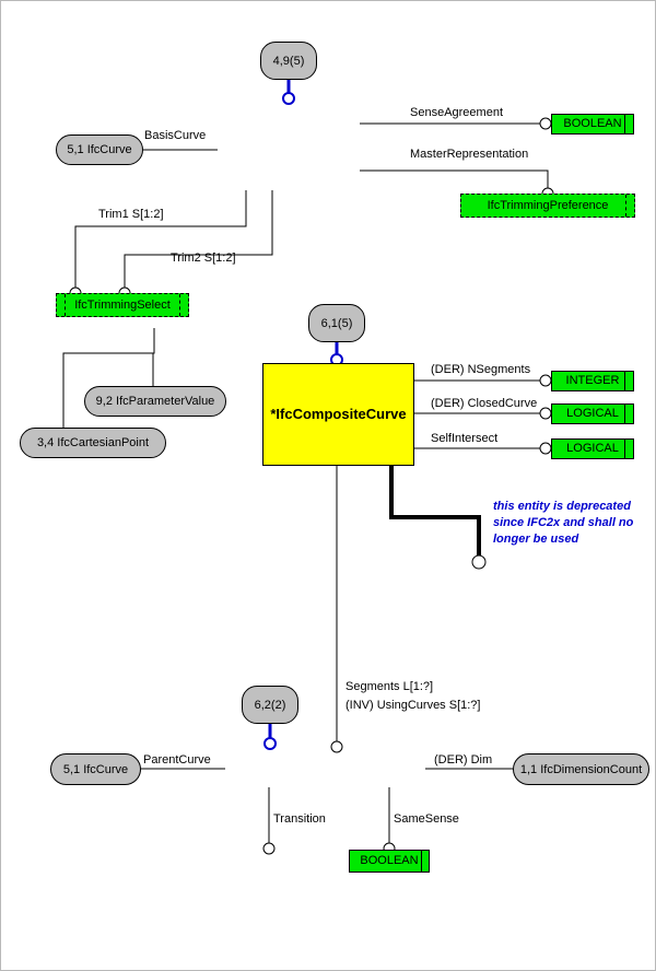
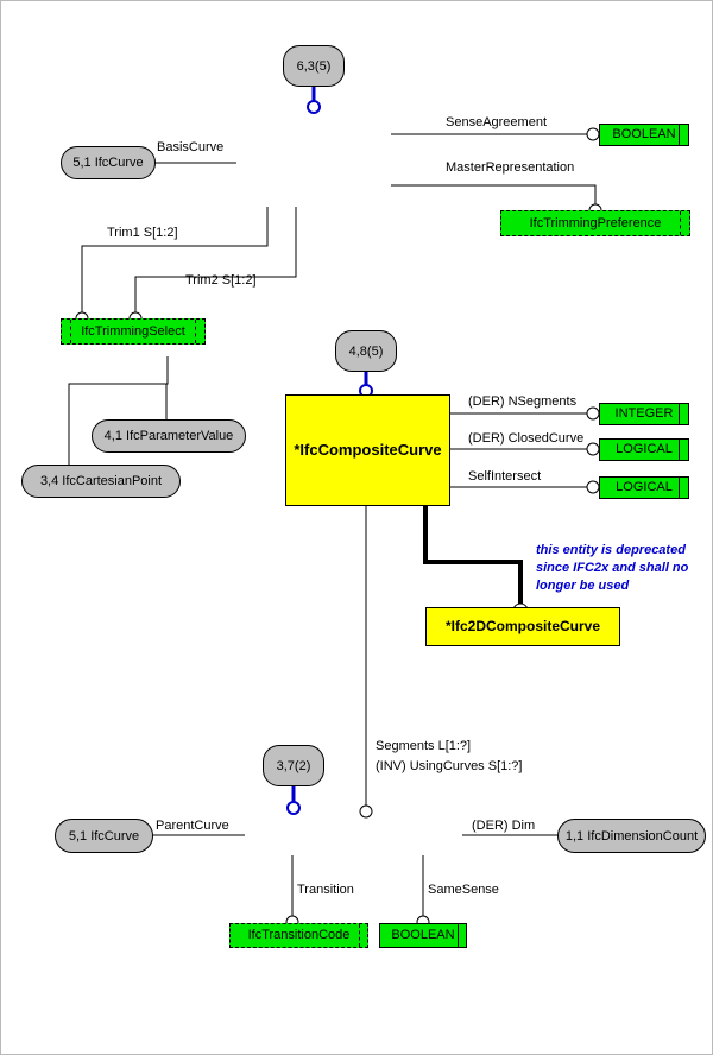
- 4,9(5)
+ 6,3(5)
- 6,1(5)
+ 4,8(5)
- 6,2(2)
+ 3,7(2)
  *IfcCompositeCurve
+ *Ifc2DCompositeCurve
  BOOLEAN
  IfcTrimmingPreference
  IfcTrimmingSelect
  INTEGER
  LOGICAL
  LOGICAL
+ IfcTransitionCode
  BOOLEAN
  5,1 IfcCurve
- 9,2 IfcParameterValue
+ 4,1 IfcParameterValue
  3,4 IfcCartesianPoint
  5,1 IfcCurve
  1,1 IfcDimensionCount
  BasisCurve
  SenseAgreement
  MasterRepresentation
  Trim1 S[1:2]
  Trim2 S[1:2]
  (DER) NSegments
  (DER) ClosedCurve
  SelfIntersect
  Segments L[1:?]
  (INV) UsingCurves S[1:?]
  ParentCurve
  (DER) Dim
  Transition
  SameSense
  this entity is deprecated
  since IFC2x and shall no
  longer be used
